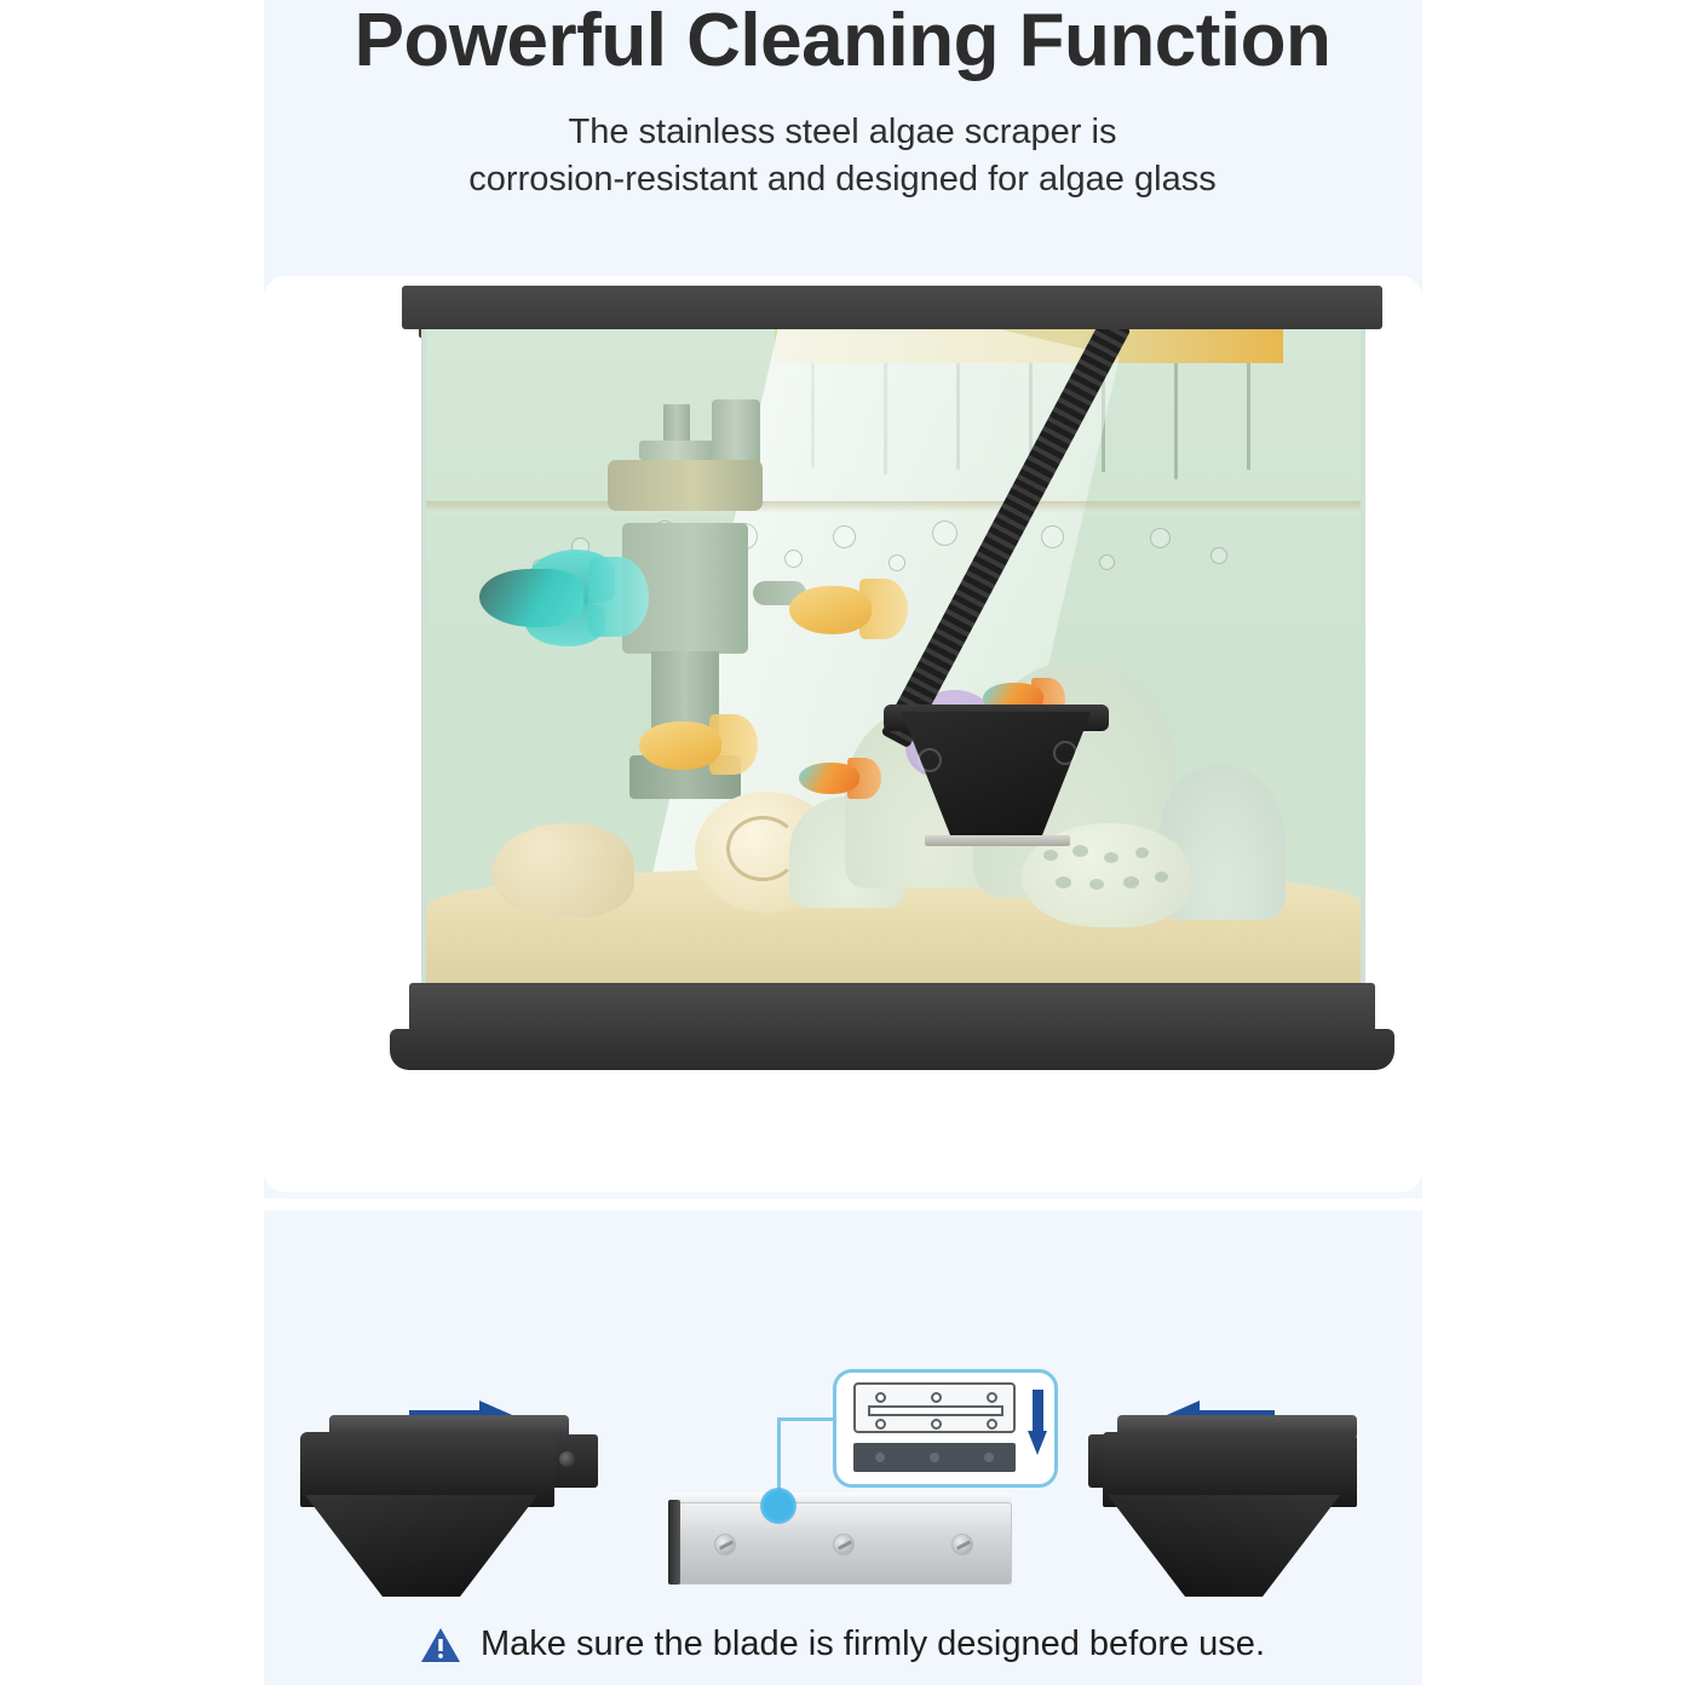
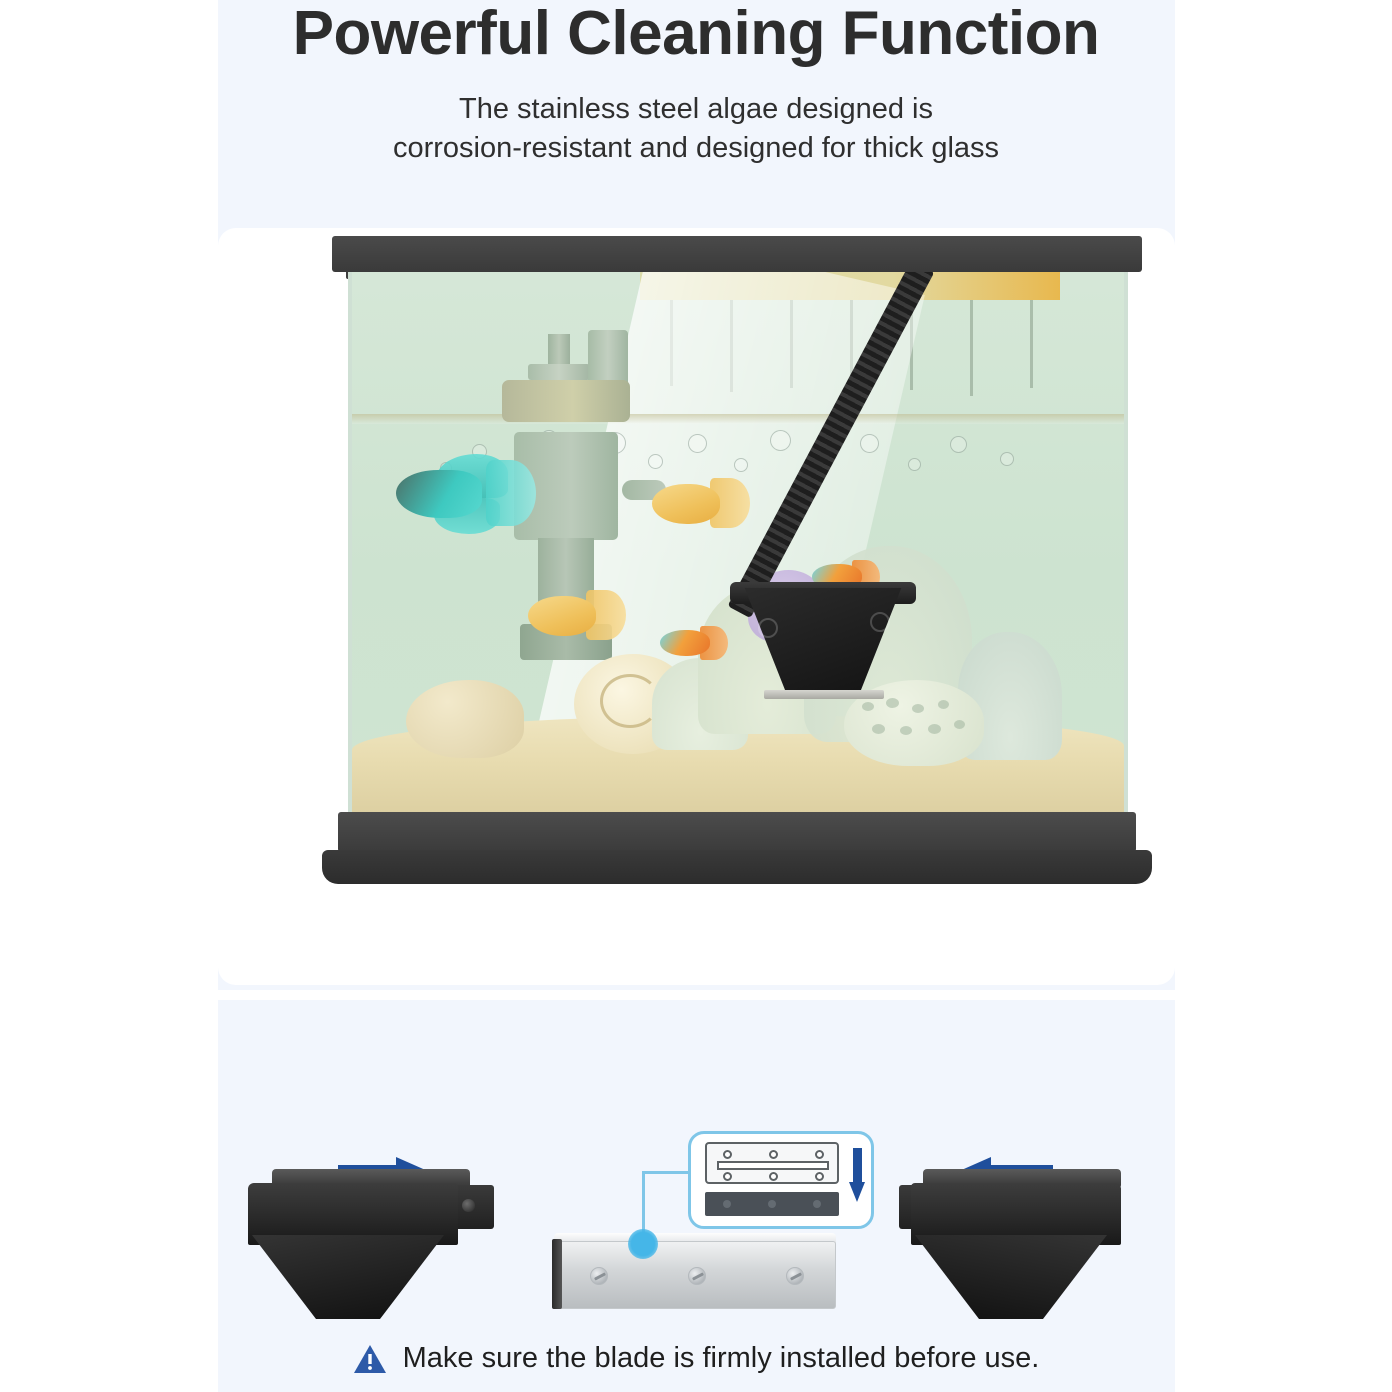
  Powerful Cleaning Function
- The stainless steel algae scraper is
+ The stainless steel algae designed is
- corrosion-resistant and designed for algae glass
+ corrosion-resistant and designed for thick glass
- Make sure the blade is firmly designed before use.
+ Make sure the blade is firmly installed before use.
